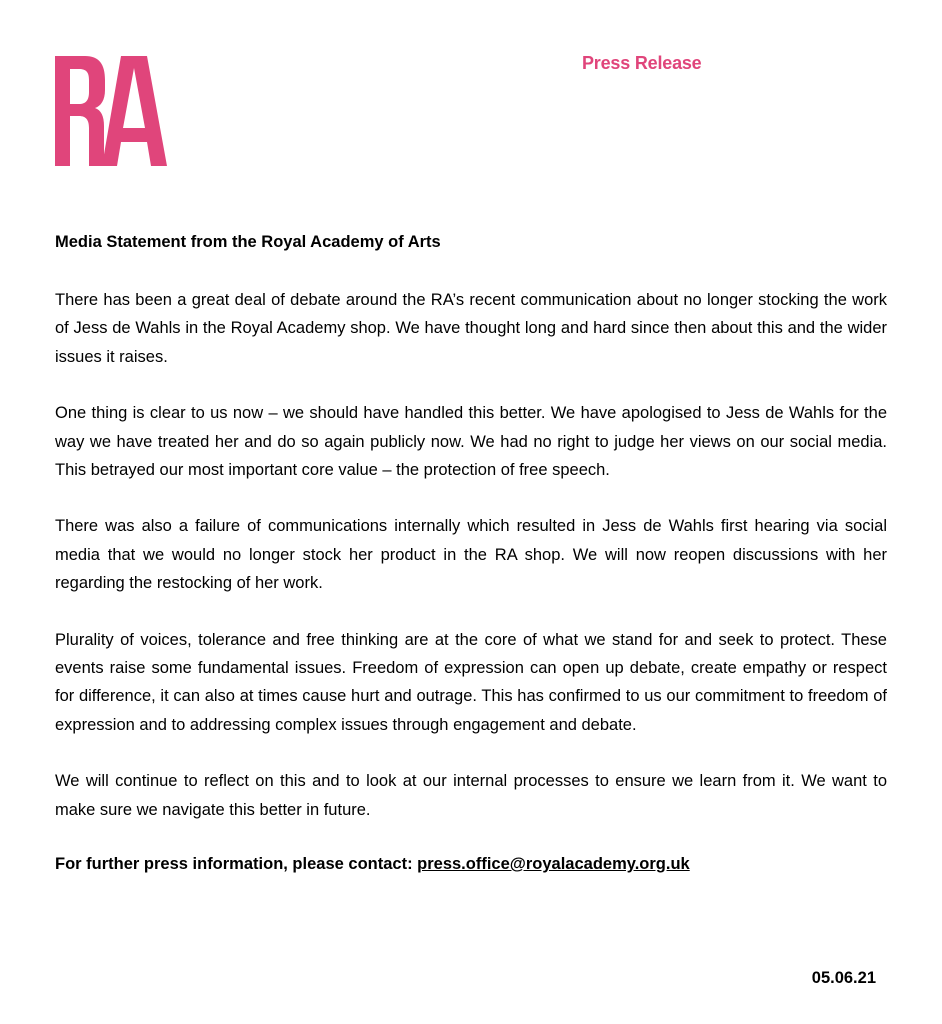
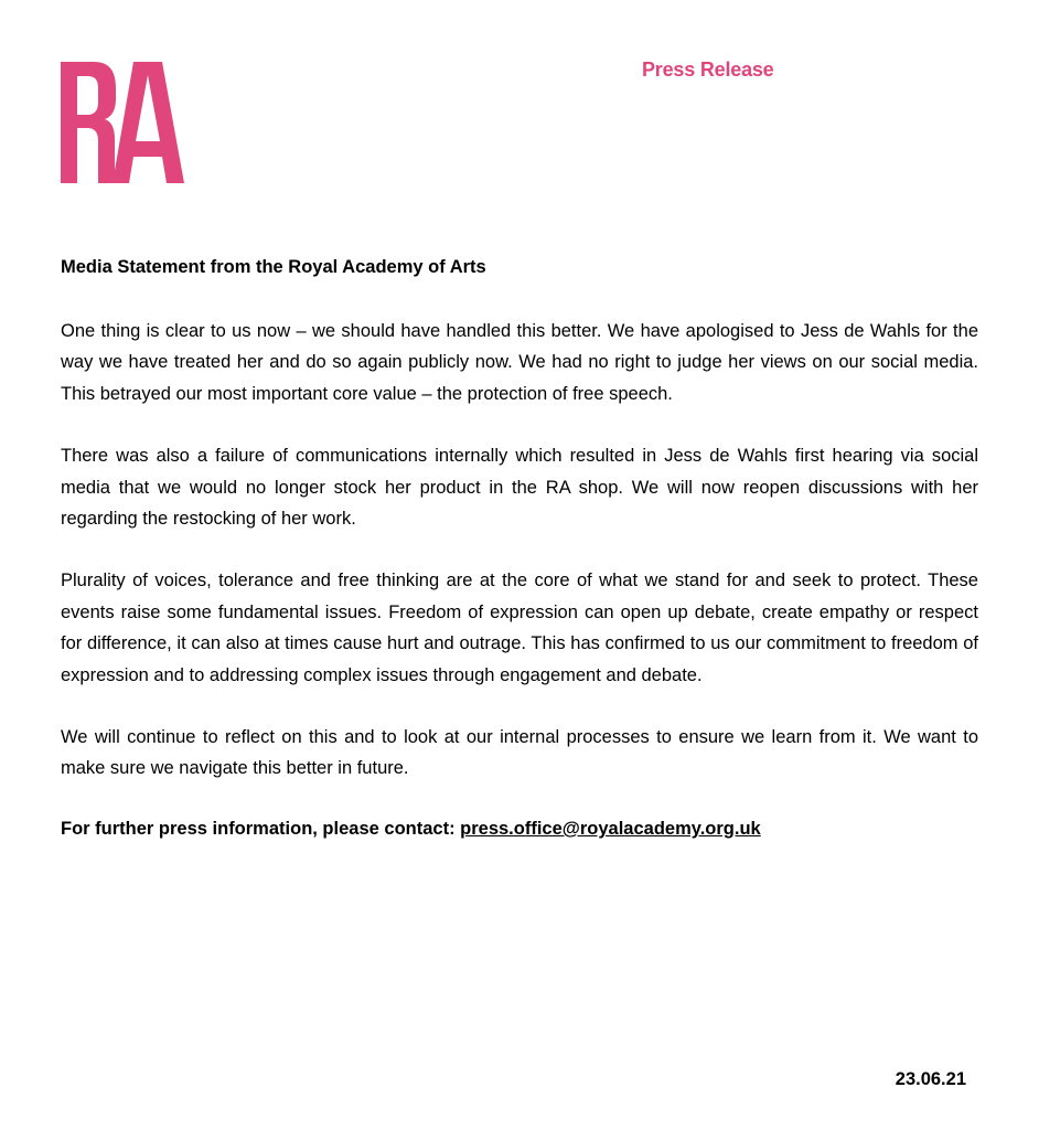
  Press Release
  Media Statement from the Royal Academy of Arts
- There has been a great deal of debate around the RA’s recent communication about no longer stocking the work of Jess de Wahls in the Royal Academy shop. We have thought long and hard since then about this and the wider issues it raises.
  One thing is clear to us now – we should have handled this better. We have apologised to Jess de Wahls for the way we have treated her and do so again publicly now. We had no right to judge her views on our social media. This betrayed our most important core value – the protection of free speech.
  There was also a failure of communications internally which resulted in Jess de Wahls first hearing via social media that we would no longer stock her product in the RA shop. We will now reopen discussions with her regarding the restocking of her work.
  Plurality of voices, tolerance and free thinking are at the core of what we stand for and seek to protect. These events raise some fundamental issues. Freedom of expression can open up debate, create empathy or respect for difference, it can also at times cause hurt and outrage. This has confirmed to us our commitment to freedom of expression and to addressing complex issues through engagement and debate.
  We will continue to reflect on this and to look at our internal processes to ensure we learn from it. We want to make sure we navigate this better in future.
  For further press information, please contact: press.office@royalacademy.org.uk
- 05.06.21
+ 23.06.21
